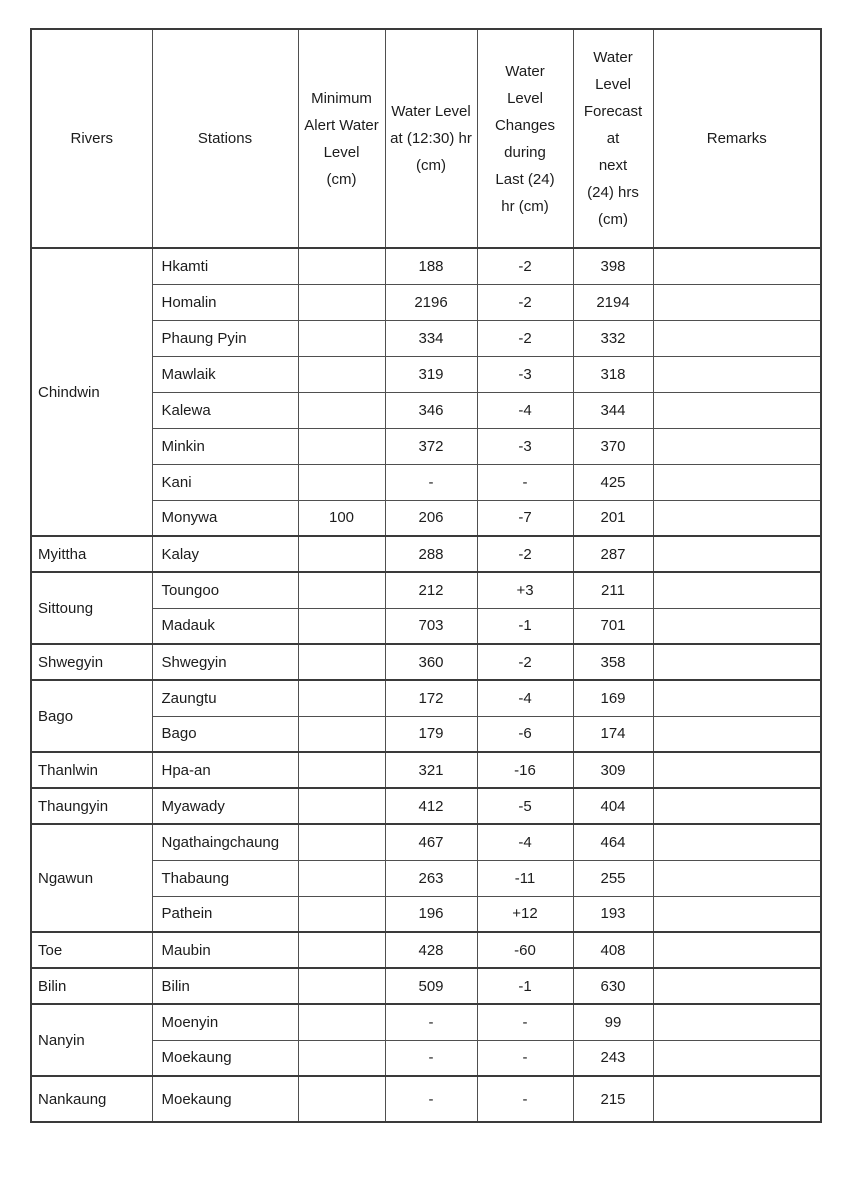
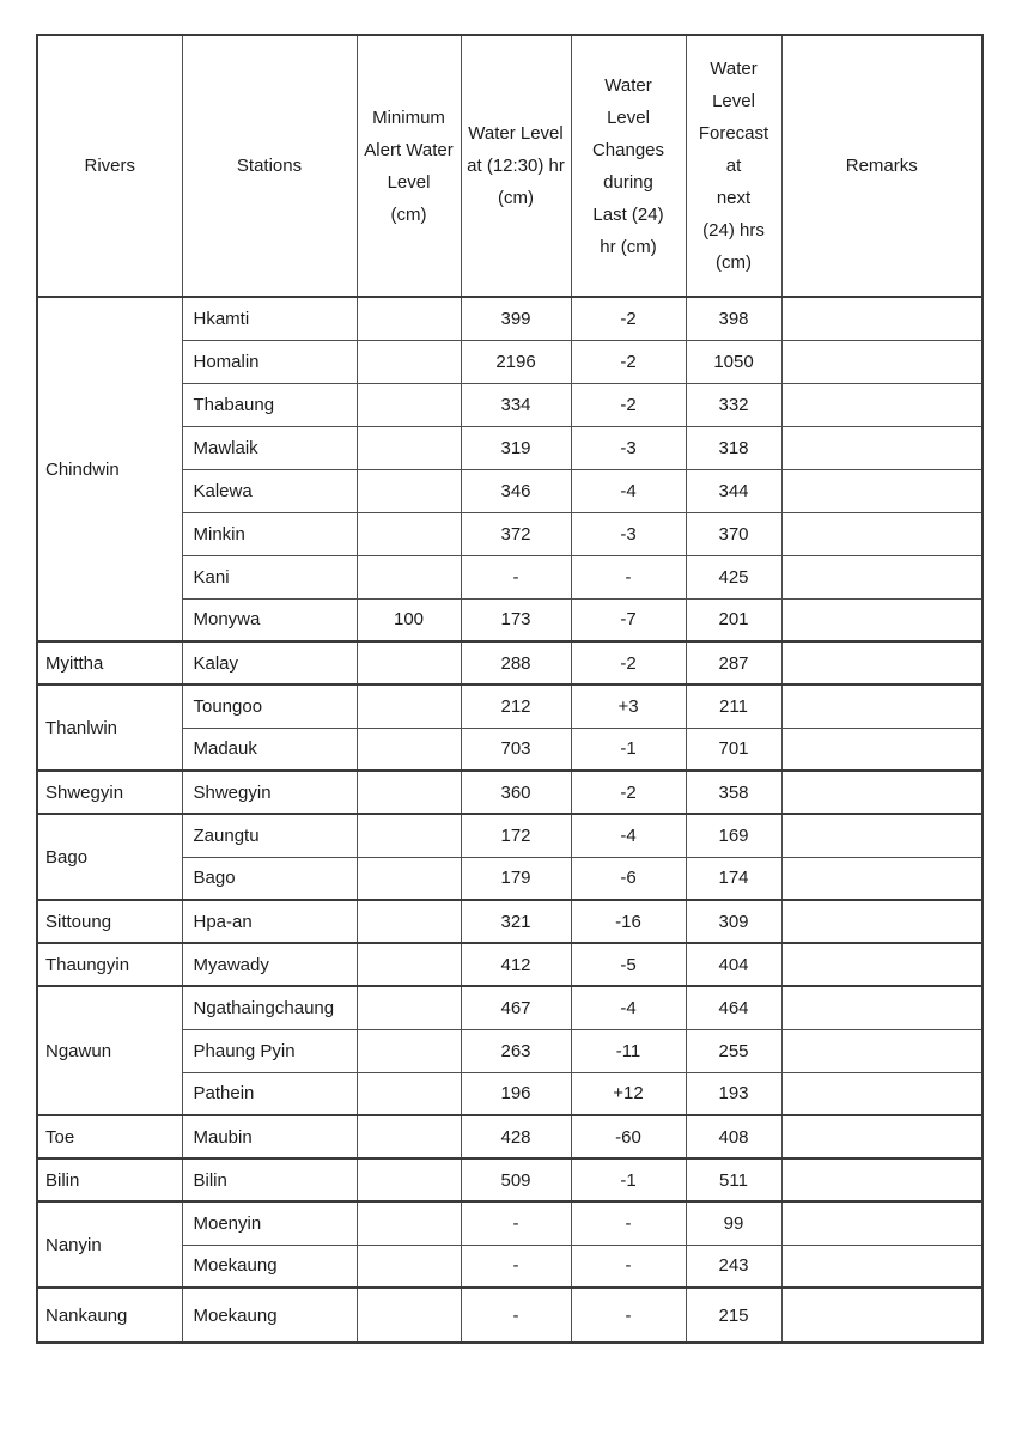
  Rivers	Stations	Minimum Alert Water Level (cm)	Water Level at (12:30) hr (cm)	Water Level Changes during Last (24) hr (cm)	Water Level Forecast at next (24) hrs (cm)	Remarks
- Chindwin	Hkamti		188	-2	398
+ Chindwin	Hkamti		399	-2	398
- Homalin		2196	-2	2194
+ Homalin		2196	-2	1050
- Phaung Pyin		334	-2	332
+ Thabaung		334	-2	332
  Mawlaik		319	-3	318
  Kalewa		346	-4	344
  Minkin		372	-3	370
  Kani		-	-	425
- Monywa	100	206	-7	201
+ Monywa	100	173	-7	201
  Myittha	Kalay		288	-2	287
- Sittoung	Toungoo		212	+3	211
+ Thanlwin	Toungoo		212	+3	211
  Madauk		703	-1	701
  Shwegyin	Shwegyin		360	-2	358
  Bago	Zaungtu		172	-4	169
  Bago		179	-6	174
- Thanlwin	Hpa-an		321	-16	309
+ Sittoung	Hpa-an		321	-16	309
  Thaungyin	Myawady		412	-5	404
  Ngawun	Ngathaingchaung		467	-4	464
- Thabaung		263	-11	255
+ Phaung Pyin		263	-11	255
  Pathein		196	+12	193
  Toe	Maubin		428	-60	408
- Bilin	Bilin		509	-1	630
+ Bilin	Bilin		509	-1	511
  Nanyin	Moenyin		-	-	99
  Moekaung		-	-	243
  Nankaung	Moekaung		-	-	215
